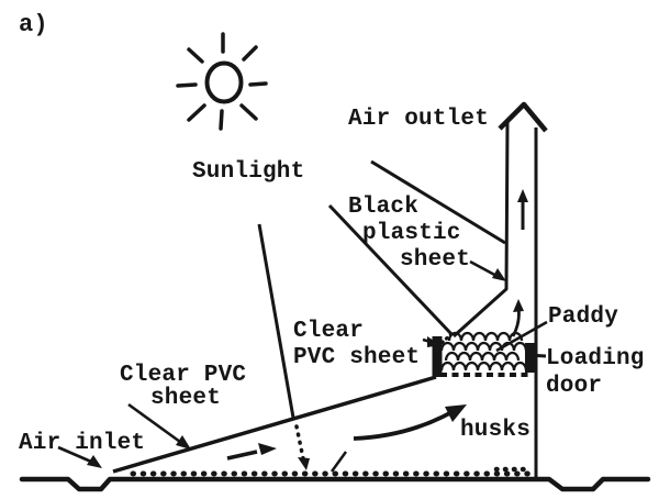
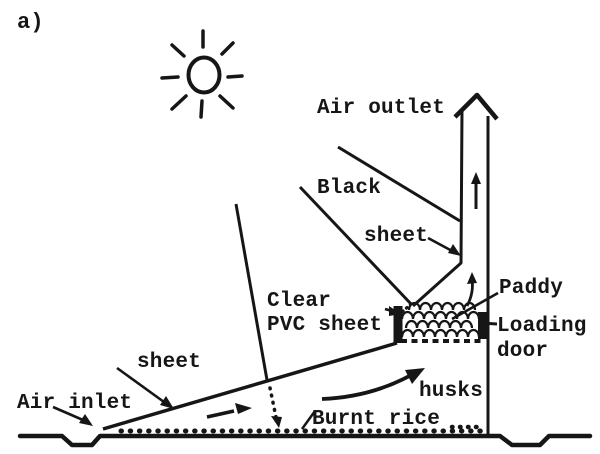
  a)
- Sunlight
  Air outlet
  Black
- plastic
  sheet
  Clear
  PVC sheet
  Paddy
  Loading
  door
- Clear PVC
  sheet
  Air inlet
  husks
+ Burnt rice
